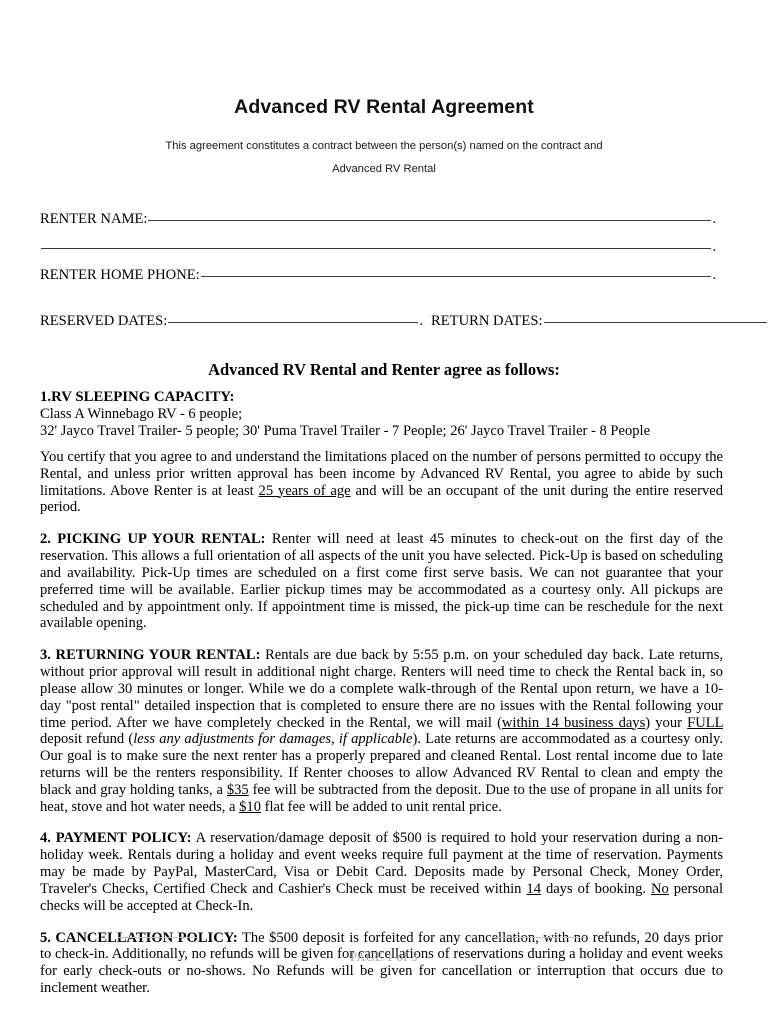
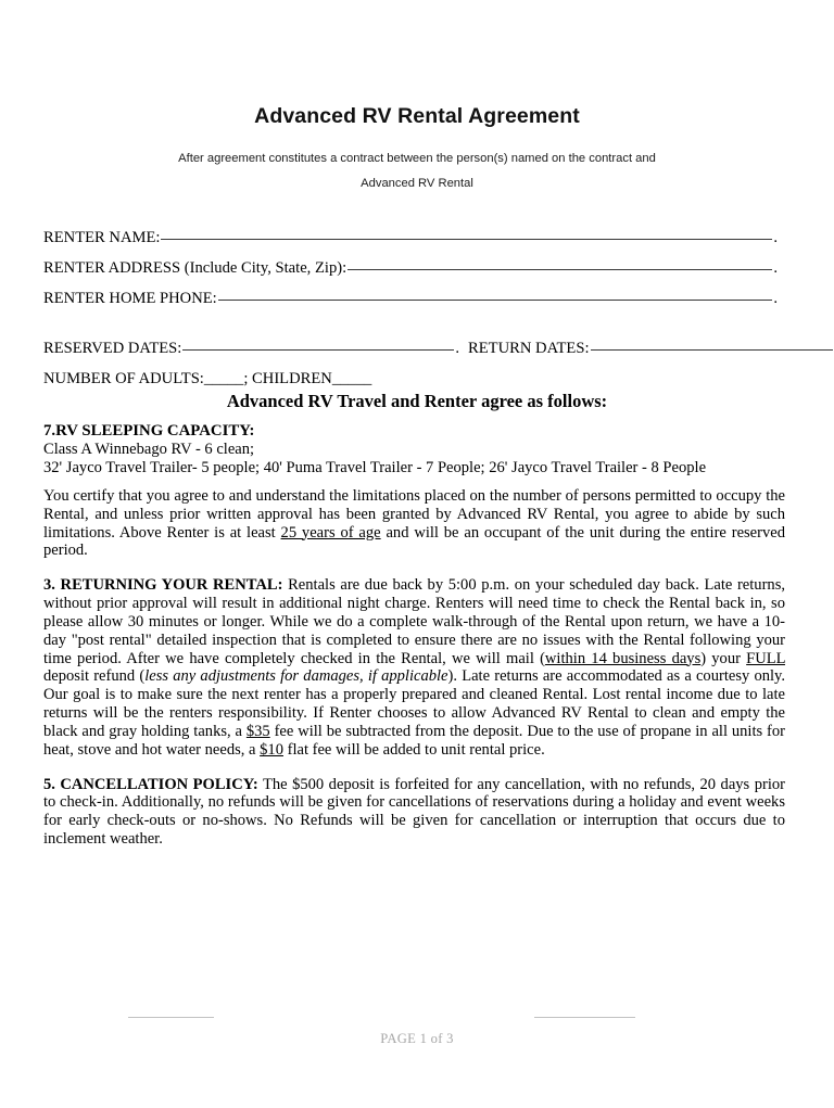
  Advanced RV Rental Agreement
- This agreement constitutes a contract between the person(s) named on the contract and
+ After agreement constitutes a contract between the person(s) named on the contract and
  Advanced RV Rental
  RENTER NAME:
  .
+ RENTER ADDRESS (Include City, State, Zip):
  .
  RENTER HOME PHONE:
  .
  RESERVED DATES:
  .
  RETURN DATES:
+ NUMBER OF ADULTS:_____; CHILDREN_____
- Advanced RV Rental and Renter agree as follows:
+ Advanced RV Travel and Renter agree as follows:
- 1.RV SLEEPING CAPACITY:
+ 7.RV SLEEPING CAPACITY:
- Class A Winnebago RV - 6 people;
+ Class A Winnebago RV - 6 clean;
- 32' Jayco Travel Trailer- 5 people; 30' Puma Travel Trailer - 7 People; 26' Jayco Travel Trailer - 8 People
+ 32' Jayco Travel Trailer- 5 people; 40' Puma Travel Trailer - 7 People; 26' Jayco Travel Trailer - 8 People
- You certify that you agree to and understand the limitations placed on the number of persons permitted to occupy the Rental, and unless prior written approval has been income by Advanced RV Rental, you agree to abide by such limitations. Above Renter is at least 25 years of age and will be an occupant of the unit during the entire reserved period.
+ You certify that you agree to and understand the limitations placed on the number of persons permitted to occupy the Rental, and unless prior written approval has been granted by Advanced RV Rental, you agree to abide by such limitations. Above Renter is at least 25 years of age and will be an occupant of the unit during the entire reserved period.
- 2. PICKING UP YOUR RENTAL: Renter will need at least 45 minutes to check-out on the first day of the reservation. This allows a full orientation of all aspects of the unit you have selected. Pick-Up is based on scheduling and availability. Pick-Up times are scheduled on a first come first serve basis. We can not guarantee that your preferred time will be available. Earlier pickup times may be accommodated as a courtesy only. All pickups are scheduled and by appointment only. If appointment time is missed, the pick-up time can be reschedule for the next available opening.
- 3. RETURNING YOUR RENTAL: Rentals are due back by 5:55 p.m. on your scheduled day back. Late returns, without prior approval will result in additional night charge. Renters will need time to check the Rental back in, so please allow 30 minutes or longer. While we do a complete walk-through of the Rental upon return, we have a 10-day "post rental" detailed inspection that is completed to ensure there are no issues with the Rental following your time period. After we have completely checked in the Rental, we will mail (within 14 business days) your FULL deposit refund (less any adjustments for damages, if applicable). Late returns are accommodated as a courtesy only. Our goal is to make sure the next renter has a properly prepared and cleaned Rental. Lost rental income due to late returns will be the renters responsibility. If Renter chooses to allow Advanced RV Rental to clean and empty the black and gray holding tanks, a $35 fee will be subtracted from the deposit. Due to the use of propane in all units for heat, stove and hot water needs, a $10 flat fee will be added to unit rental price.
+ 3. RETURNING YOUR RENTAL: Rentals are due back by 5:00 p.m. on your scheduled day back. Late returns, without prior approval will result in additional night charge. Renters will need time to check the Rental back in, so please allow 30 minutes or longer. While we do a complete walk-through of the Rental upon return, we have a 10-day "post rental" detailed inspection that is completed to ensure there are no issues with the Rental following your time period. After we have completely checked in the Rental, we will mail (within 14 business days) your FULL deposit refund (less any adjustments for damages, if applicable). Late returns are accommodated as a courtesy only. Our goal is to make sure the next renter has a properly prepared and cleaned Rental. Lost rental income due to late returns will be the renters responsibility. If Renter chooses to allow Advanced RV Rental to clean and empty the black and gray holding tanks, a $35 fee will be subtracted from the deposit. Due to the use of propane in all units for heat, stove and hot water needs, a $10 flat fee will be added to unit rental price.
- 4. PAYMENT POLICY: A reservation/damage deposit of $500 is required to hold your reservation during a non-holiday week. Rentals during a holiday and event weeks require full payment at the time of reservation. Payments may be made by PayPal, MasterCard, Visa or Debit Card. Deposits made by Personal Check, Money Order, Traveler's Checks, Certified Check and Cashier's Check must be received within 14 days of booking. No personal checks will be accepted at Check-In.
  5. CANCELLATION POLICY: The $500 deposit is forfeited for any cancellation, with no refunds, 20 days prior to check-in. Additionally, no refunds will be given for cancellations of reservations during a holiday and event weeks for early check-outs or no-shows. No Refunds will be given for cancellation or interruption that occurs due to inclement weather.
  PAGE 1 of 3
